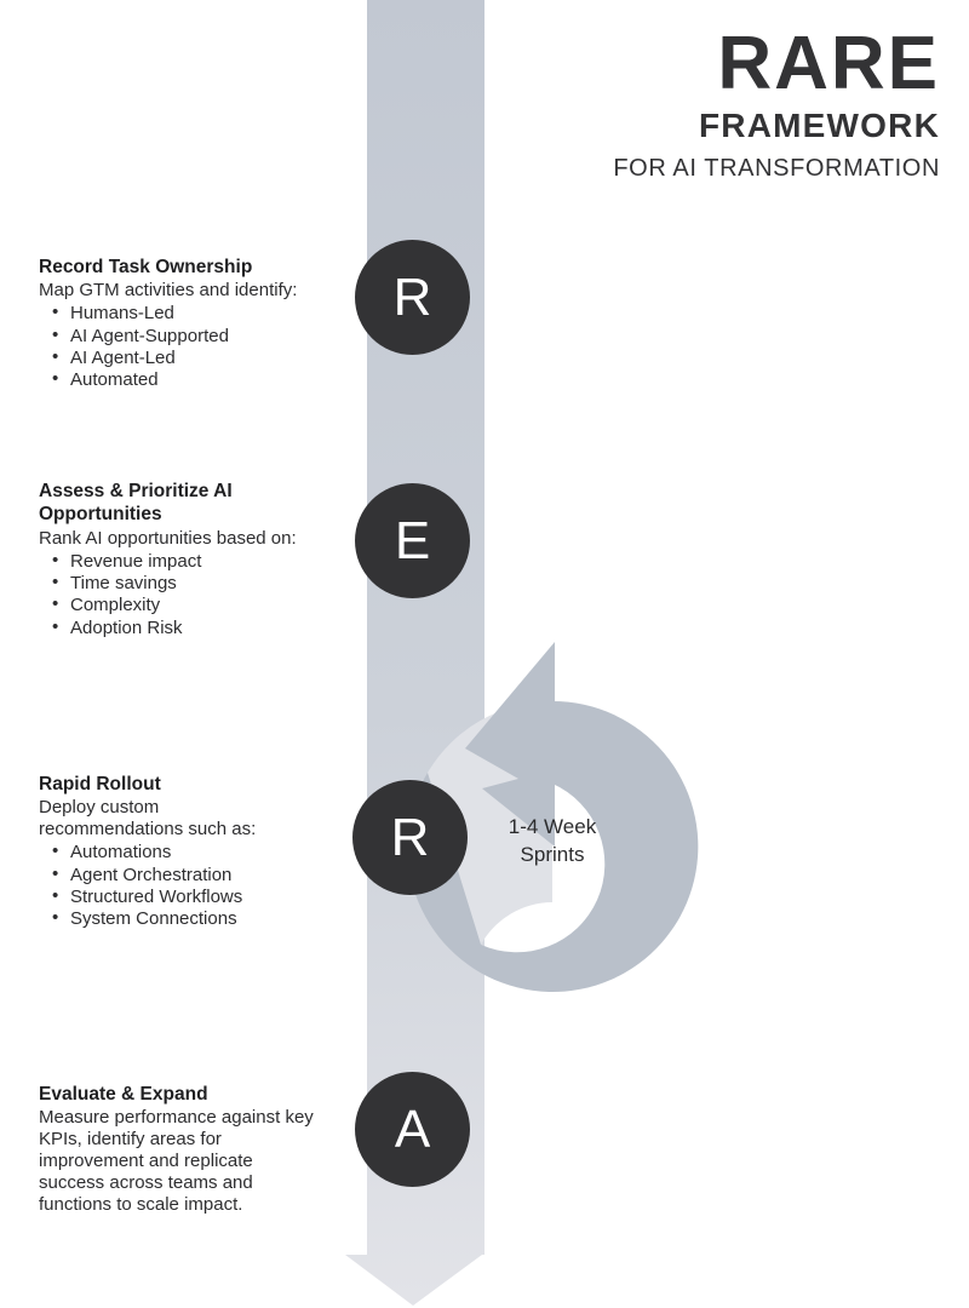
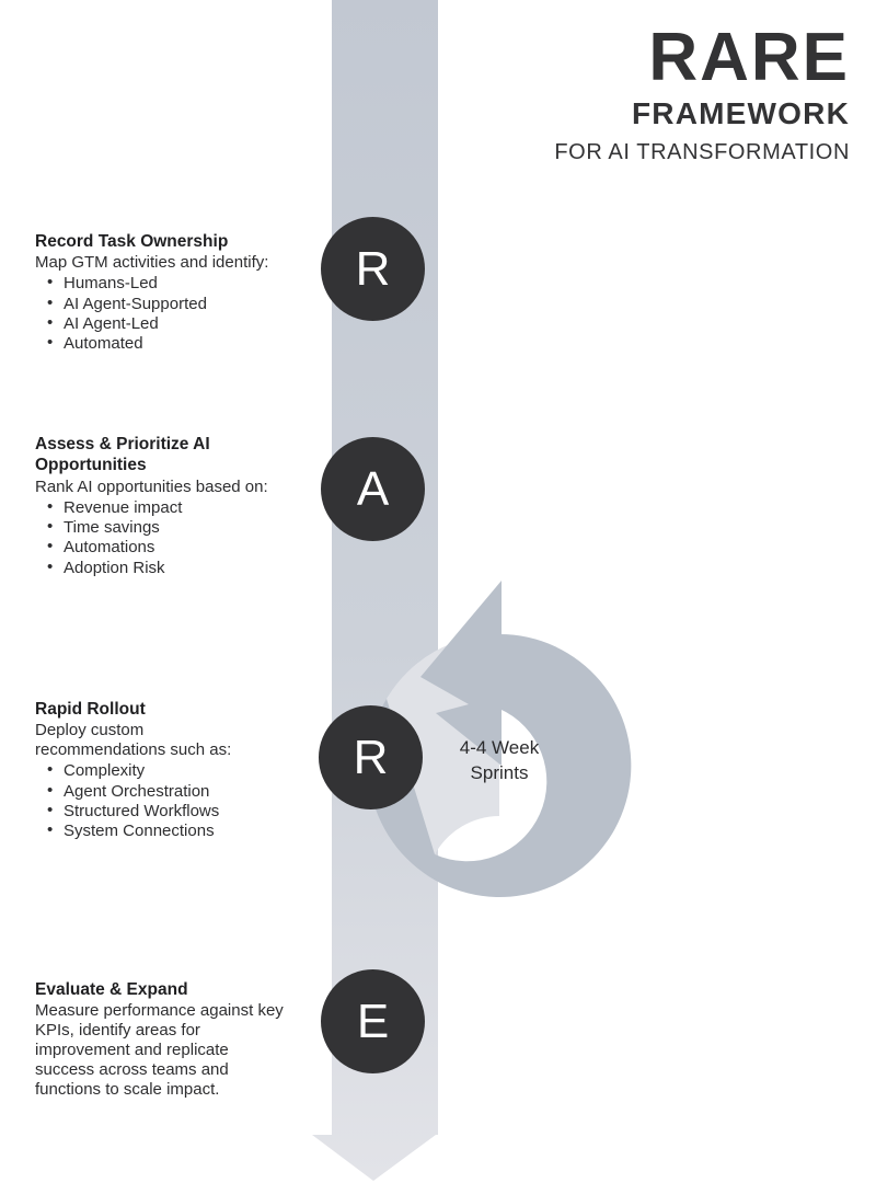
- 1-4 Week
+ 4-4 Week
  Sprints
  R
- E
+ A
  R
- A
+ E
  RARE
  FRAMEWORK
  FOR AI TRANSFORMATION
  Record Task Ownership
  Map GTM activities and identify:
  Humans-Led
  AI Agent-Supported
  AI Agent-Led
  Automated
  Assess & Prioritize AI Opportunities
  Rank AI opportunities based on:
  Revenue impact
  Time savings
- Complexity
+ Automations
  Adoption Risk
  Rapid Rollout
  Deploy custom recommendations such as:
- Automations
+ Complexity
  Agent Orchestration
  Structured Workflows
  System Connections
  Evaluate & Expand
  Measure performance against key KPIs, identify areas for improvement and replicate success across teams and functions to scale impact.
